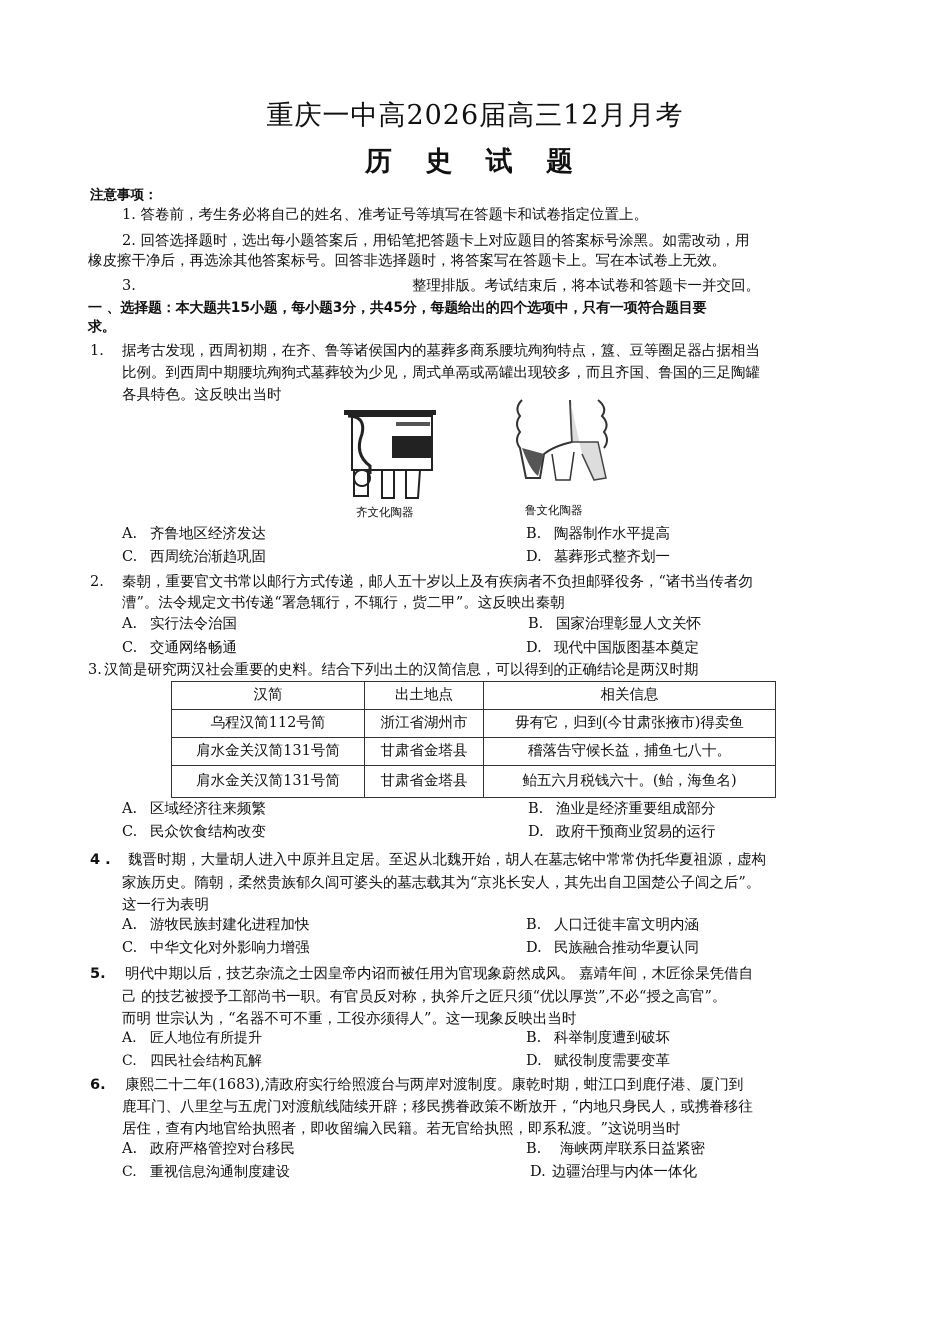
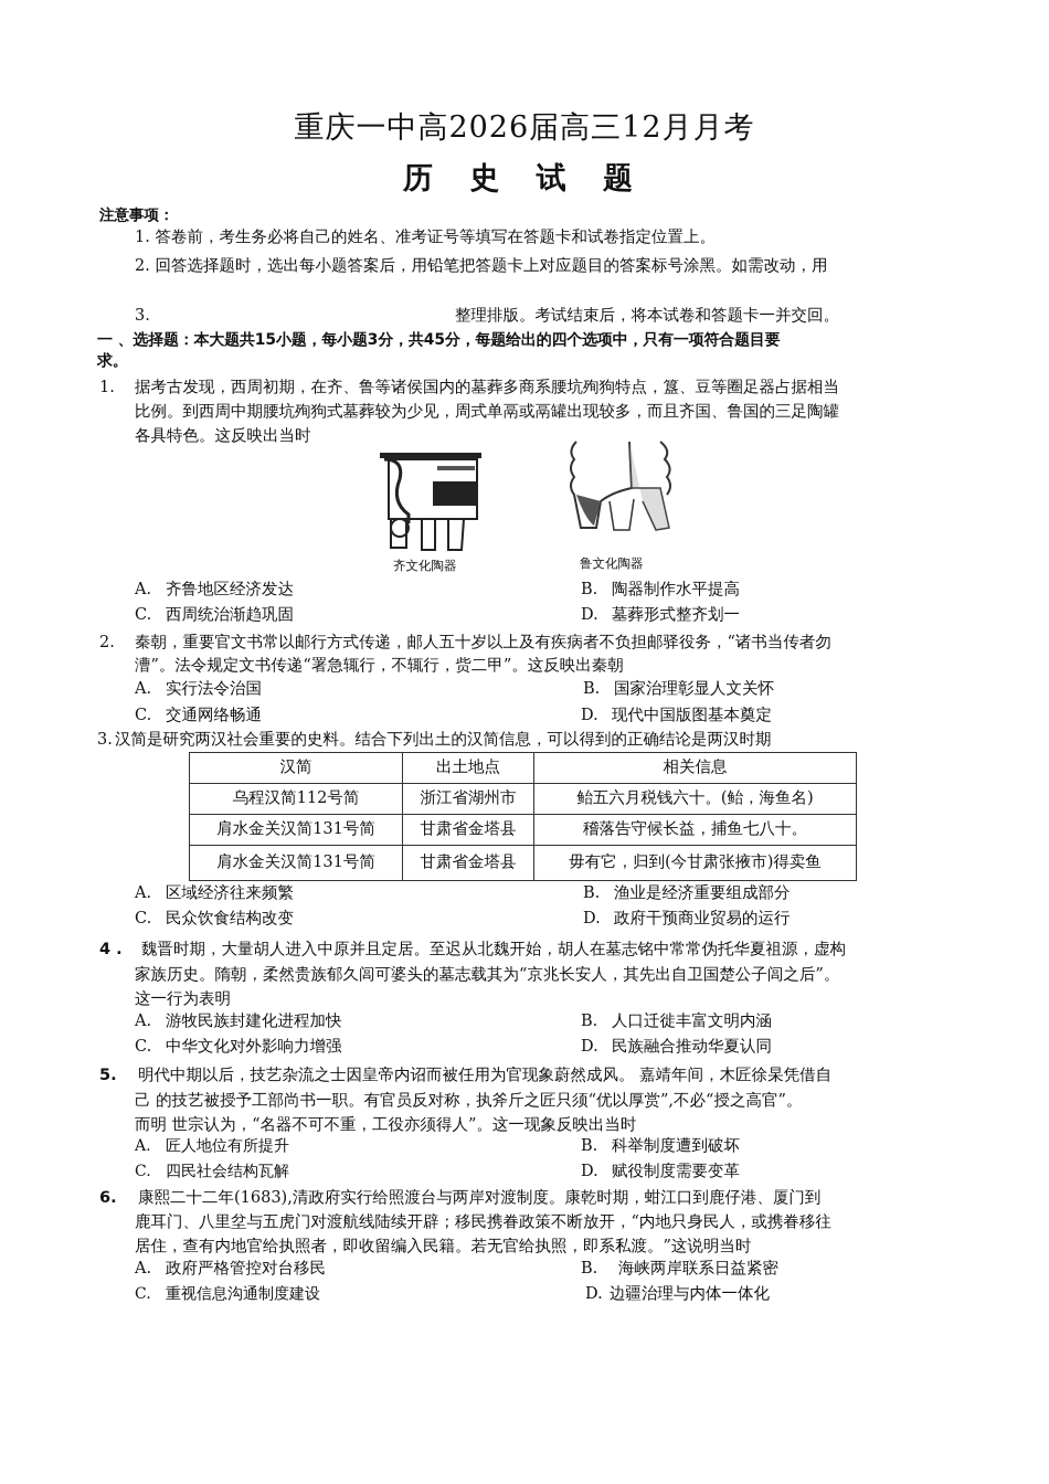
  重庆一中高2026届高三12月月考
  历 史 试 题
  注意事项：
  1. 答卷前，考生务必将自己的姓名、准考证号等填写在答题卡和试卷指定位置上。
  2. 回答选择题时，选出每小题答案后，用铅笔把答题卡上对应题目的答案标号涂黑。如需改动，用
- 橡皮擦干净后，再选涂其他答案标号。回答非选择题时，将答案写在答题卡上。写在本试卷上无效。
  3.
  整理排版。考试结束后，将本试卷和答题卡一并交回。
  一 、选择题：本大题共15小题，每小题3分，共45分，每题给出的四个选项中，只有一项符合题目要
  求。
  1.
  据考古发现，西周初期，在齐、鲁等诸侯国内的墓葬多商系腰坑殉狗特点，簋、豆等圈足器占据相当
  比例。到西周中期腰坑殉狗式墓葬较为少见，周式单鬲或鬲罐出现较多，而且齐国、鲁国的三足陶罐
  各具特色。这反映出当时
  齐文化陶器
  鲁文化陶器
  A. 齐鲁地区经济发达
  B. 陶器制作水平提高
  C. 西周统治渐趋巩固
  D. 墓葬形式整齐划一
  2.
  秦朝，重要官文书常以邮行方式传递，邮人五十岁以上及有疾病者不负担邮驿役务，“诸书当传者勿
  漕”。法令规定文书传递“署急辄行，不辄行，赀二甲”。这反映出秦朝
  A. 实行法令治国
  B. 国家治理彰显人文关怀
  C. 交通网络畅通
  D. 现代中国版图基本奠定
  3.
  汉简是研究两汉社会重要的史料。结合下列出土的汉简信息，可以得到的正确结论是两汉时期
  汉简	出土地点	相关信息
- 乌程汉简112号简	浙江省湖州市	毋有它，归到(今甘肃张掖市)得卖鱼
+ 乌程汉简112号简	浙江省湖州市	鲐五六月税钱六十。(鲐，海鱼名)
  肩水金关汉简131号简	甘肃省金塔县	稽落告守候长益，捕鱼七八十。
- 肩水金关汉简131号简	甘肃省金塔县	鲐五六月税钱六十。(鲐，海鱼名)
+ 肩水金关汉简131号简	甘肃省金塔县	毋有它，归到(今甘肃张掖市)得卖鱼
  A. 区域经济往来频繁
  B. 渔业是经济重要组成部分
  C. 民众饮食结构改变
  D. 政府干预商业贸易的运行
  4 .
  魏晋时期，大量胡人进入中原并且定居。至迟从北魏开始，胡人在墓志铭中常常伪托华夏祖源，虚构
  家族历史。隋朝，柔然贵族郁久闾可婆头的墓志载其为“京兆长安人，其先出自卫国楚公子闾之后”。
  这一行为表明
  A. 游牧民族封建化进程加快
  B. 人口迁徙丰富文明内涵
  C. 中华文化对外影响力增强
  D. 民族融合推动华夏认同
  5.
  明代中期以后，技艺杂流之士因皇帝内诏而被任用为官现象蔚然成风。 嘉靖年间，木匠徐杲凭借自
  己 的技艺被授予工部尚书一职。有官员反对称，执斧斤之匠只须“优以厚赏”,不必“授之高官”。
  而明 世宗认为，“名器不可不重，工役亦须得人”。这一现象反映出当时
  A. 匠人地位有所提升
  B. 科举制度遭到破坏
  C. 四民社会结构瓦解
  D. 赋役制度需要变革
  6.
  康熙二十二年(1683),清政府实行给照渡台与两岸对渡制度。康乾时期，蚶江口到鹿仔港、厦门到
  鹿耳门、八里坌与五虎门对渡航线陆续开辟；移民携眷政策不断放开，“内地只身民人，或携眷移往
  居住，查有内地官给执照者，即收留编入民籍。若无官给执照，即系私渡。”这说明当时
  A. 政府严格管控对台移民
  B. 海峡两岸联系日益紧密
  C. 重视信息沟通制度建设
  D. 边疆治理与内体一体化
